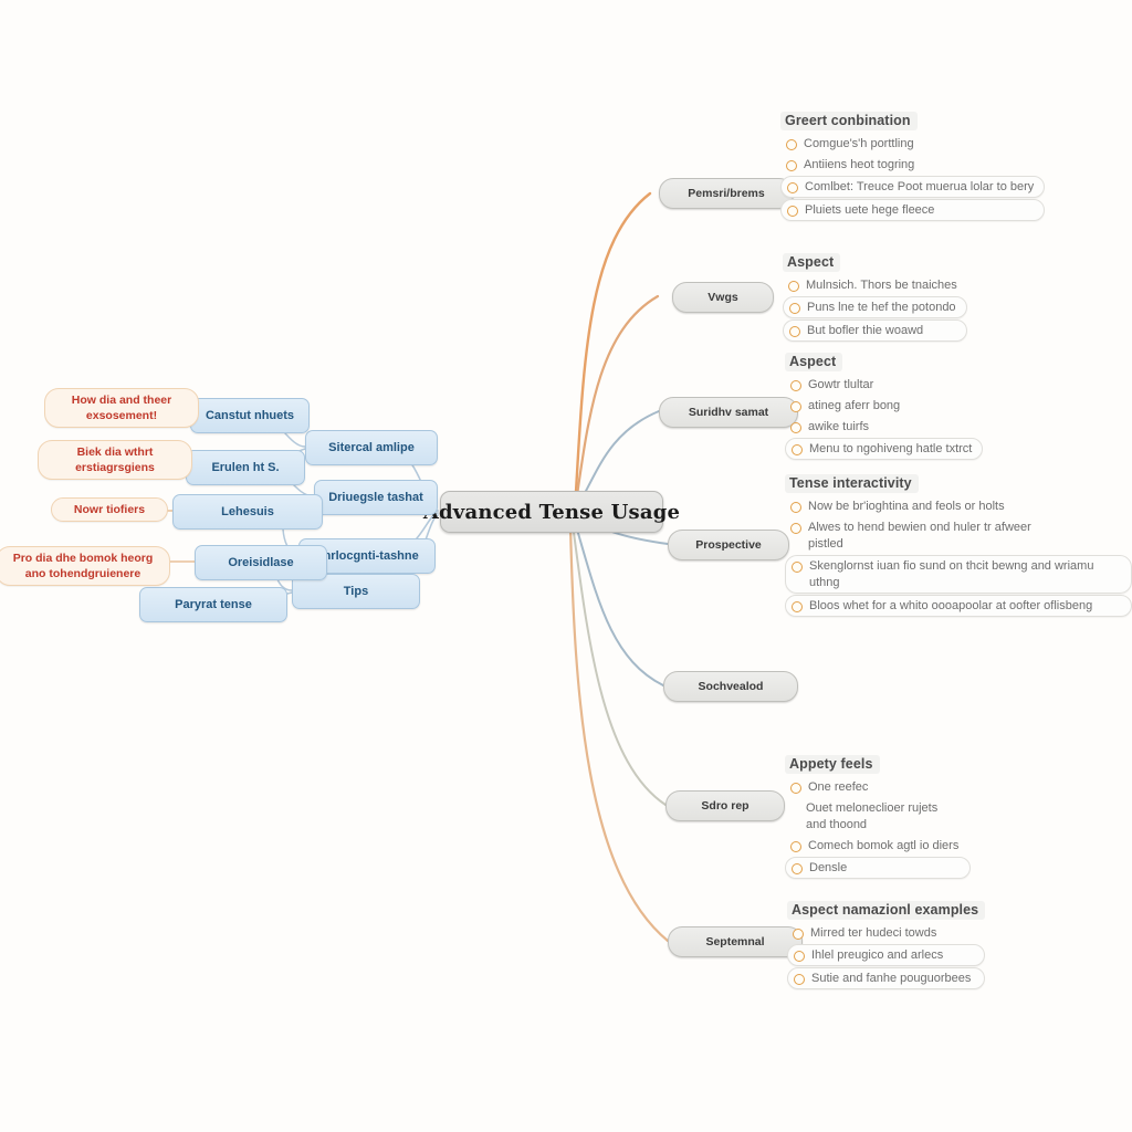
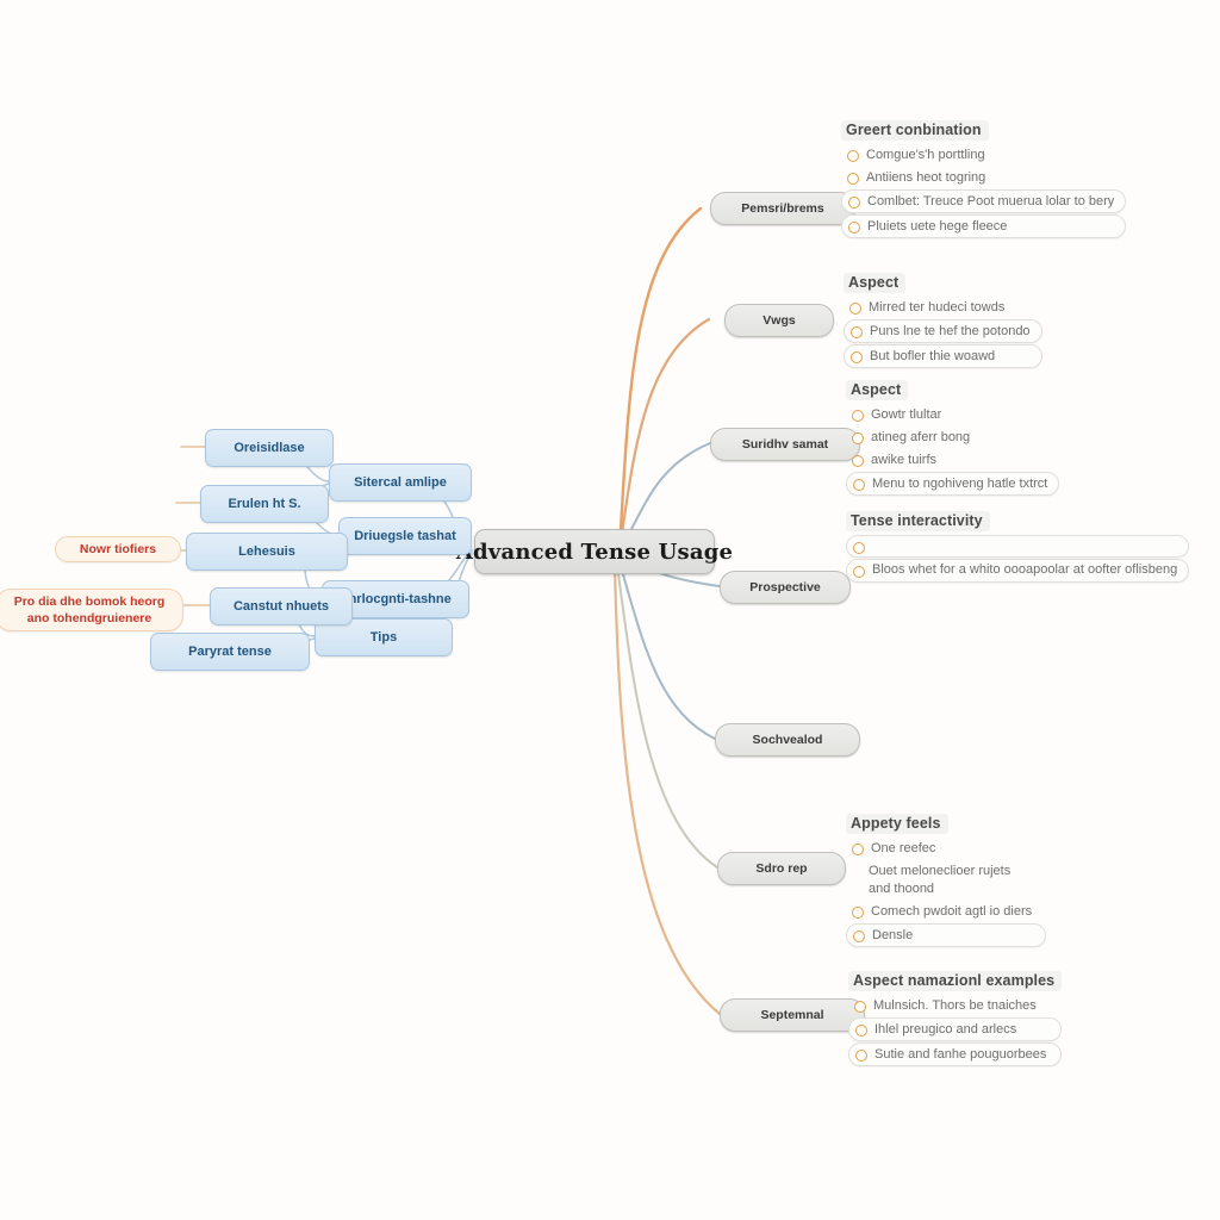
  dvanced Tense Usage
  Pemsri/brems
  Greert conbination
  Comgue's'h porttling
  Antiiens heot togring
  Comlbet: Treuce Poot muerua lolar to bery
  Pluiets uete hege fleece
  Vwgs
  Aspect
- Mulnsich. Thors be tnaiches
+ Mirred ter hudeci towds
  Puns lne te hef the potondo
  But bofler thie woawd
  Suridhv samat
  Aspect
  Gowtr tlultar
  atineg aferr bong
  awike tuirfs
  Menu to ngohiveng hatle txtrct
  Prospective
  Tense interactivity
- Now be br'ioghtina and feols or holts
- Alwes to hend bewien ond huler tr afweer pistled
- Skenglornst iuan fio sund on thcit bewng and wriamu uthng
  Bloos whet for a whito oooapoolar at oofter oflisbeng
  Sochvealod
  Sdro rep
  Appety feels
  One reefec
  Ouet meloneclioer rujets and thoond
- Comech bomok agtl io diers
+ Comech pwdoit agtl io diers
  Densle
  Septemnal
  Aspect namazionl examples
- Mirred ter hudeci towds
+ Mulnsich. Thors be tnaiches
  Ihlel preugico and arlecs
  Sutie and fanhe pouguorbees
  Sitercal amlipe
  Driuegsle tashat
  rlocgnti-tashne
  Tips
- Canstut nhuets
+ Oreisidlase
  Erulen ht S.
  Lehesuis
- Oreisidlase
+ Canstut nhuets
  Paryrat tense
- How dia and theer
- exsosement!
- Biek dia wthrt
- erstiagrsgiens
  Nowr tiofiers
  Pro dia dhe bomok heorg
  ano tohendgruienere
